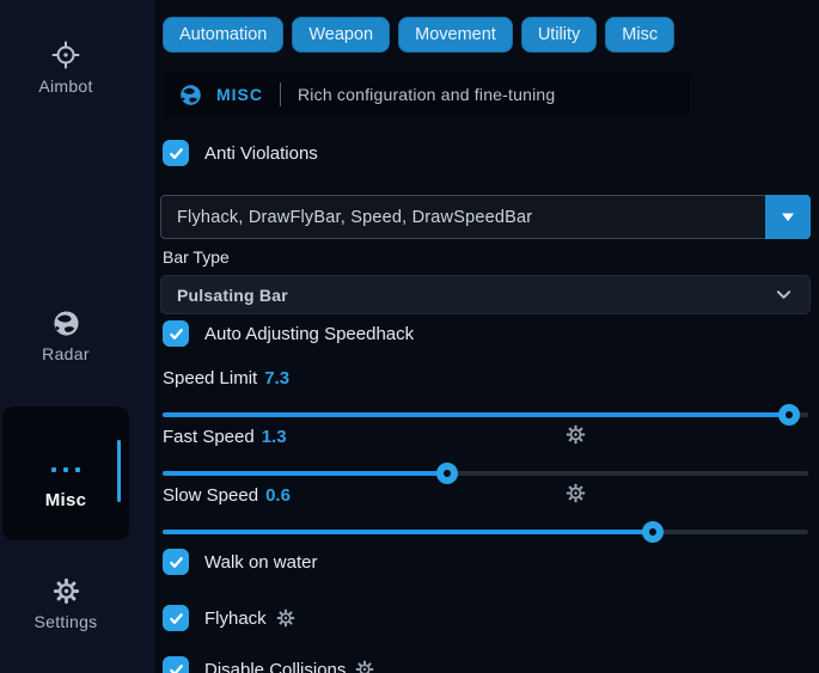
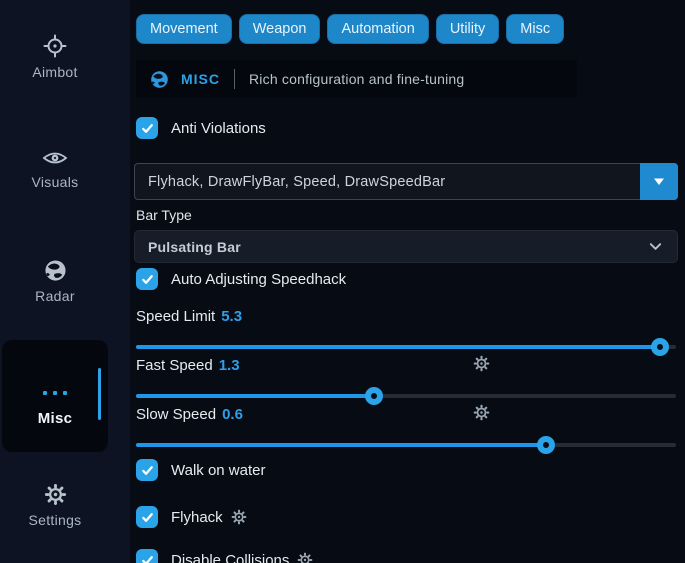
  Aimbot
+ Visuals
  Radar
  Misc
  Settings
- Automation
+ Movement
  Weapon
- Movement
+ Automation
  Utility
  Misc
  MISC
  Rich configuration and fine-tuning
  Anti Violations
  Flyhack, DrawFlyBar, Speed, DrawSpeedBar
  Bar Type
  Pulsating Bar
  Auto Adjusting Speedhack
- Speed Limit 7.3
+ Speed Limit 5.3
  Fast Speed 1.3
  Slow Speed 0.6
  Walk on water
  Flyhack
  Disable Collisions
